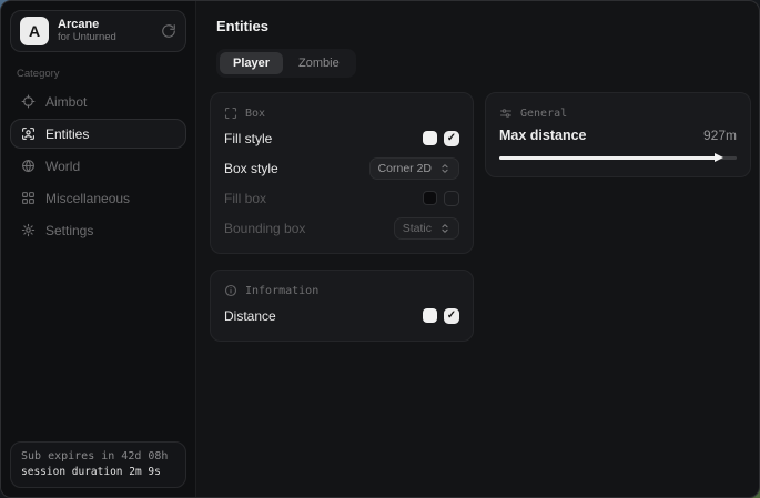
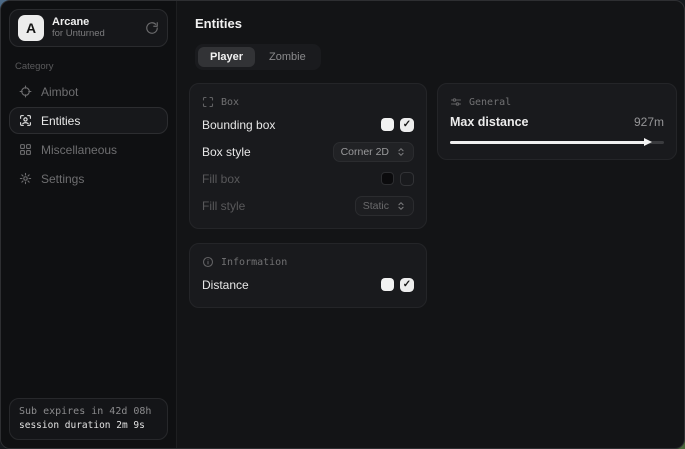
  A
  Arcane
  for Unturned
  Category
  Aimbot
  Entities
- World
  Miscellaneous
  Settings
  Sub expires in 42d 08h
  session duration 2m 9s
  Entities
  Player
  Zombie
  Box
- Fill style
+ Bounding box
  Box style
  Corner 2D
  Fill box
- Bounding box
+ Fill style
  Static
  Information
  Distance
  General
  Max distance
  927m
